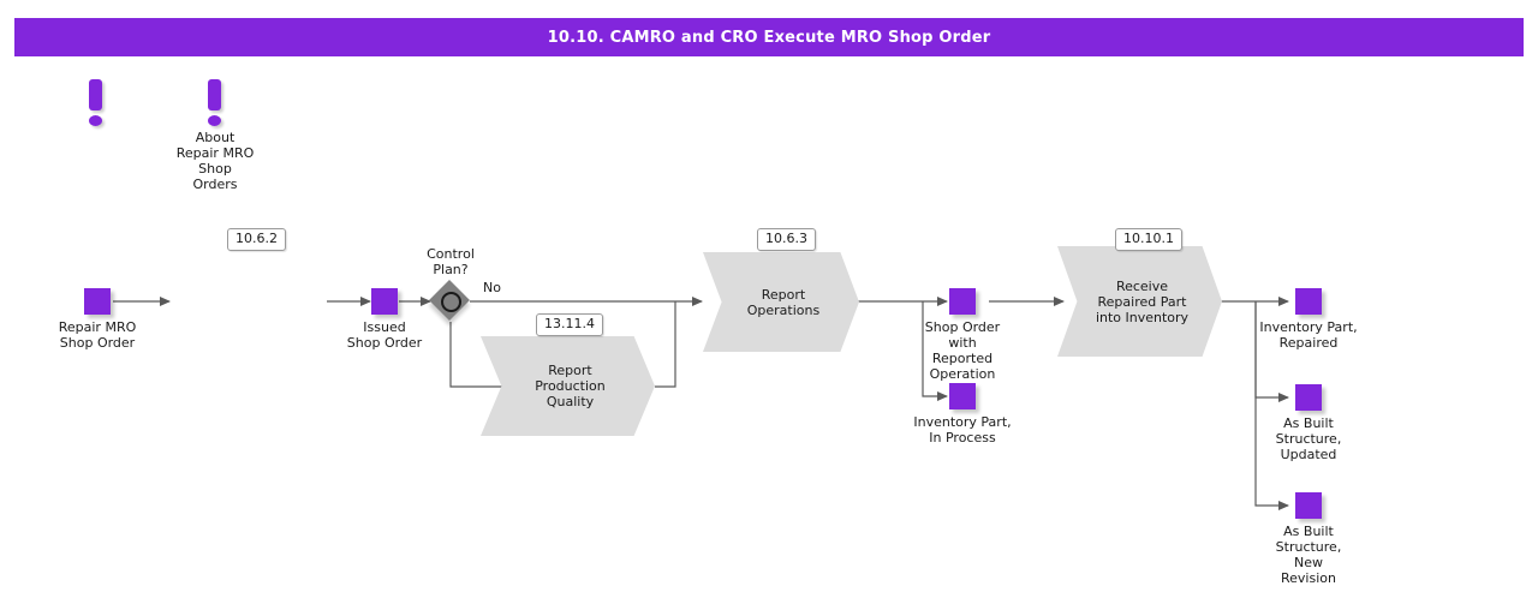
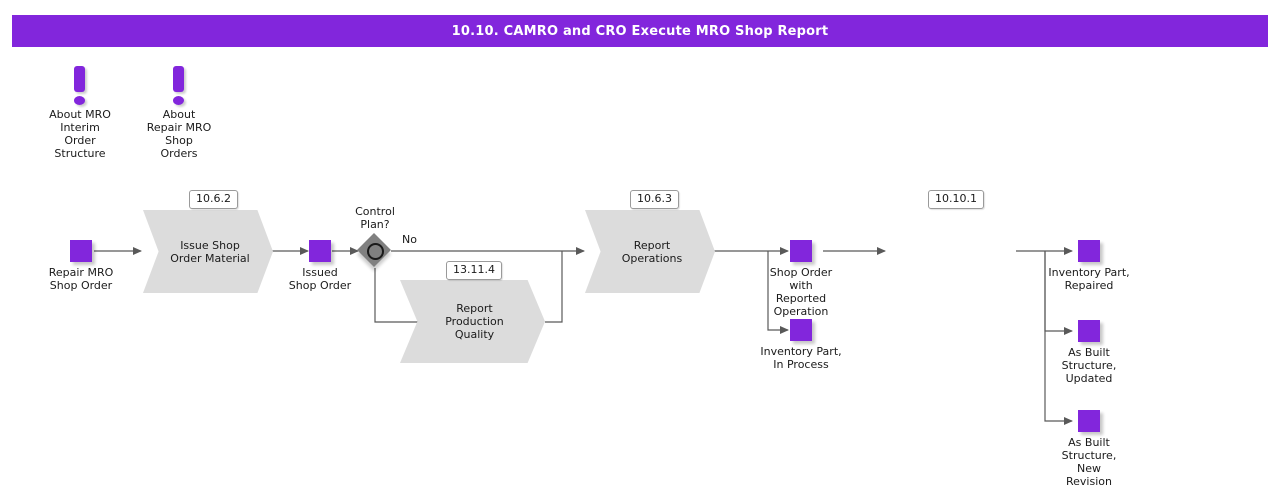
- 10.10. CAMRO and CRO Execute MRO Shop Order
+ 10.10. CAMRO and CRO Execute MRO Shop Report
+ About MRO
+ Interim
+ Order
+ Structure
  About
  Repair MRO
  Shop
  Orders
  Repair MRO
  Shop Order
  Issued
  Shop Order
  Shop Order
  with
  Reported
  Operation
  Inventory Part,
  In Process
  Inventory Part,
  Repaired
  As Built
  Structure,
  Updated
  As Built
  Structure,
  New
  Revision
+ Issue Shop
+ Order Material
  10.6.2
  Report
  Production
  Quality
  13.11.4
  Report
  Operations
  10.6.3
- Receive
- Repaired Part
- into Inventory
  10.10.1
  Control
  Plan?
  No
